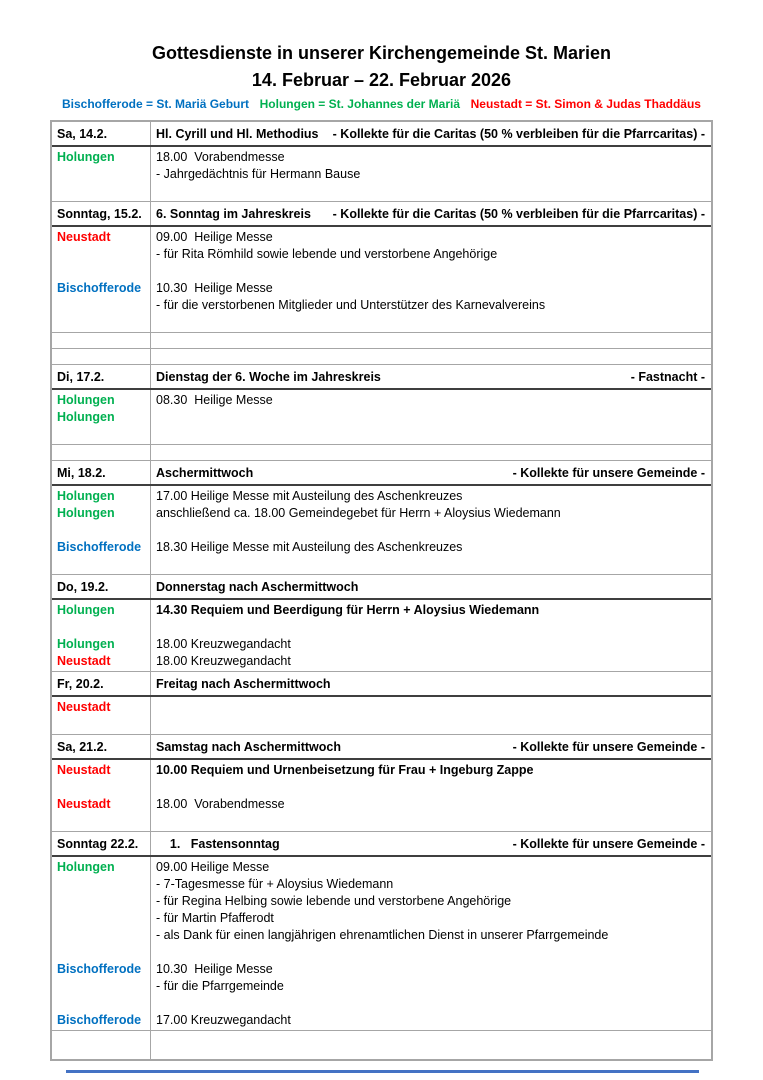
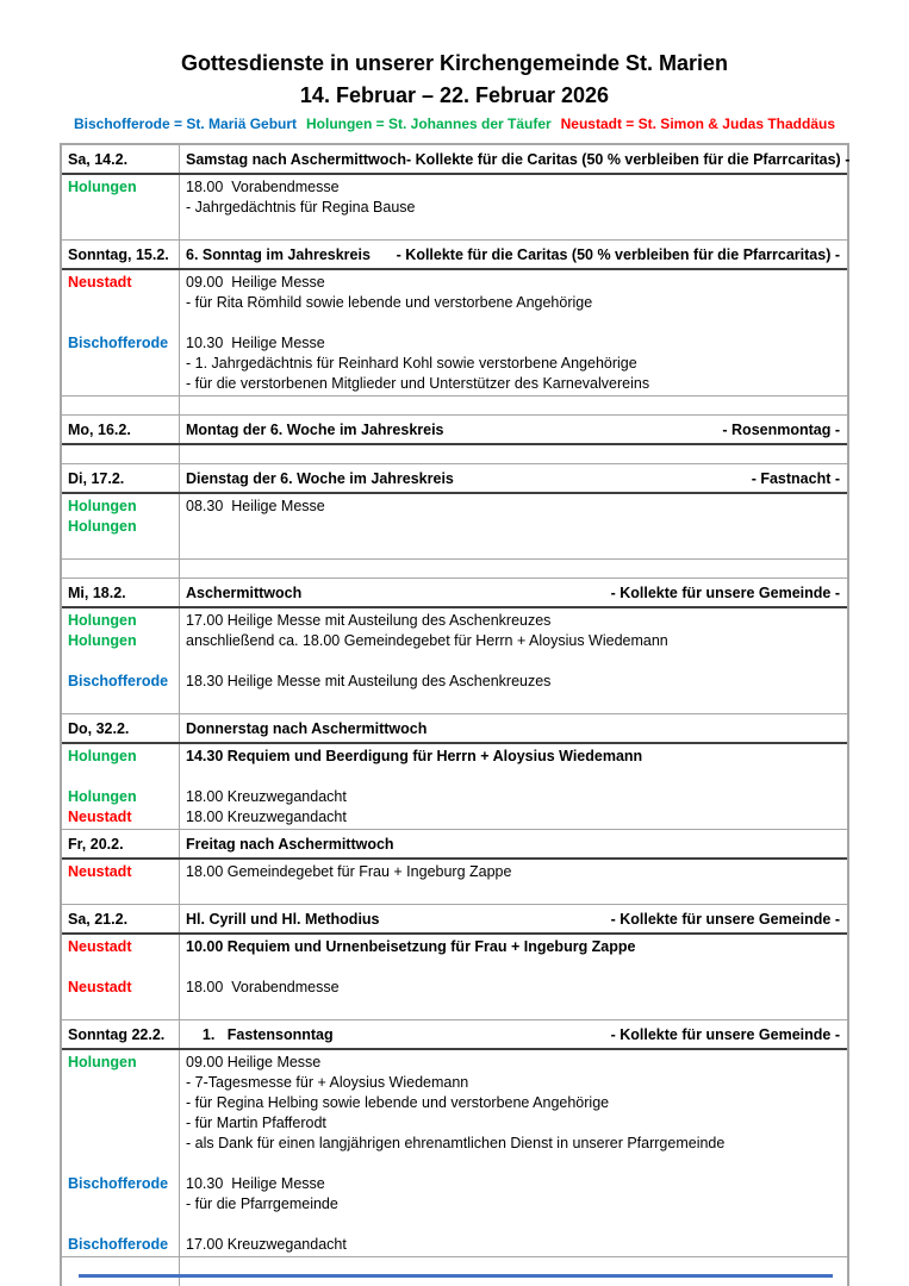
  Gottesdienste in unserer Kirchengemeinde St. Marien
  14. Februar – 22. Februar 2026
  Bischofferode = St. Mariä Geburt
- Holungen = St. Johannes der Mariä
+ Holungen = St. Johannes der Täufer
  Neustadt = St. Simon & Judas Thaddäus
  Sa, 14.2.
- Hl. Cyrill und Hl. Methodius
+ Samstag nach Aschermittwoch
  - Kollekte für die Caritas (50 % verbleiben für die Pfarrcaritas) -
  Holungen
  18.00 Vorabendmesse
- - Jahrgedächtnis für Hermann Bause
+ - Jahrgedächtnis für Regina Bause
  Sonntag, 15.2.
  6. Sonntag im Jahreskreis
  - Kollekte für die Caritas (50 % verbleiben für die Pfarrcaritas) -
  Neustadt
  Bischofferode
  09.00 Heilige Messe
  - für Rita Römhild sowie lebende und verstorbene Angehörige
  10.30 Heilige Messe
+ - 1. Jahrgedächtnis für Reinhard Kohl sowie verstorbene Angehörige
  - für die verstorbenen Mitglieder und Unterstützer des Karnevalvereins
+ Mo, 16.2.
+ Montag der 6. Woche im Jahreskreis
+ - Rosenmontag -
  Di, 17.2.
  Dienstag der 6. Woche im Jahreskreis
  - Fastnacht -
  Holungen
  Holungen
  08.30 Heilige Messe
  Mi, 18.2.
  Aschermittwoch
  - Kollekte für unsere Gemeinde -
  Holungen
  Holungen
  Bischofferode
  17.00 Heilige Messe mit Austeilung des Aschenkreuzes
  anschließend ca. 18.00 Gemeindegebet für Herrn + Aloysius Wiedemann
  18.30 Heilige Messe mit Austeilung des Aschenkreuzes
- Do, 19.2.
+ Do, 32.2.
  Donnerstag nach Aschermittwoch
  Holungen
  Holungen
  Neustadt
  14.30 Requiem und Beerdigung für Herrn + Aloysius Wiedemann
  18.00 Kreuzwegandacht
  18.00 Kreuzwegandacht
  Fr, 20.2.
  Freitag nach Aschermittwoch
  Neustadt
+ 18.00 Gemeindegebet für Frau + Ingeburg Zappe
  Sa, 21.2.
- Samstag nach Aschermittwoch
+ Hl. Cyrill und Hl. Methodius
  - Kollekte für unsere Gemeinde -
  Neustadt
  Neustadt
  10.00 Requiem und Urnenbeisetzung für Frau + Ingeburg Zappe
  18.00 Vorabendmesse
  Sonntag 22.2.
  1. Fastensonntag
  - Kollekte für unsere Gemeinde -
  Holungen
  Bischofferode
  Bischofferode
  09.00 Heilige Messe
  - 7-Tagesmesse für + Aloysius Wiedemann
  - für Regina Helbing sowie lebende und verstorbene Angehörige
  - für Martin Pfafferodt
  - als Dank für einen langjährigen ehrenamtlichen Dienst in unserer Pfarrgemeinde
  10.30 Heilige Messe
  - für die Pfarrgemeinde
  17.00 Kreuzwegandacht
